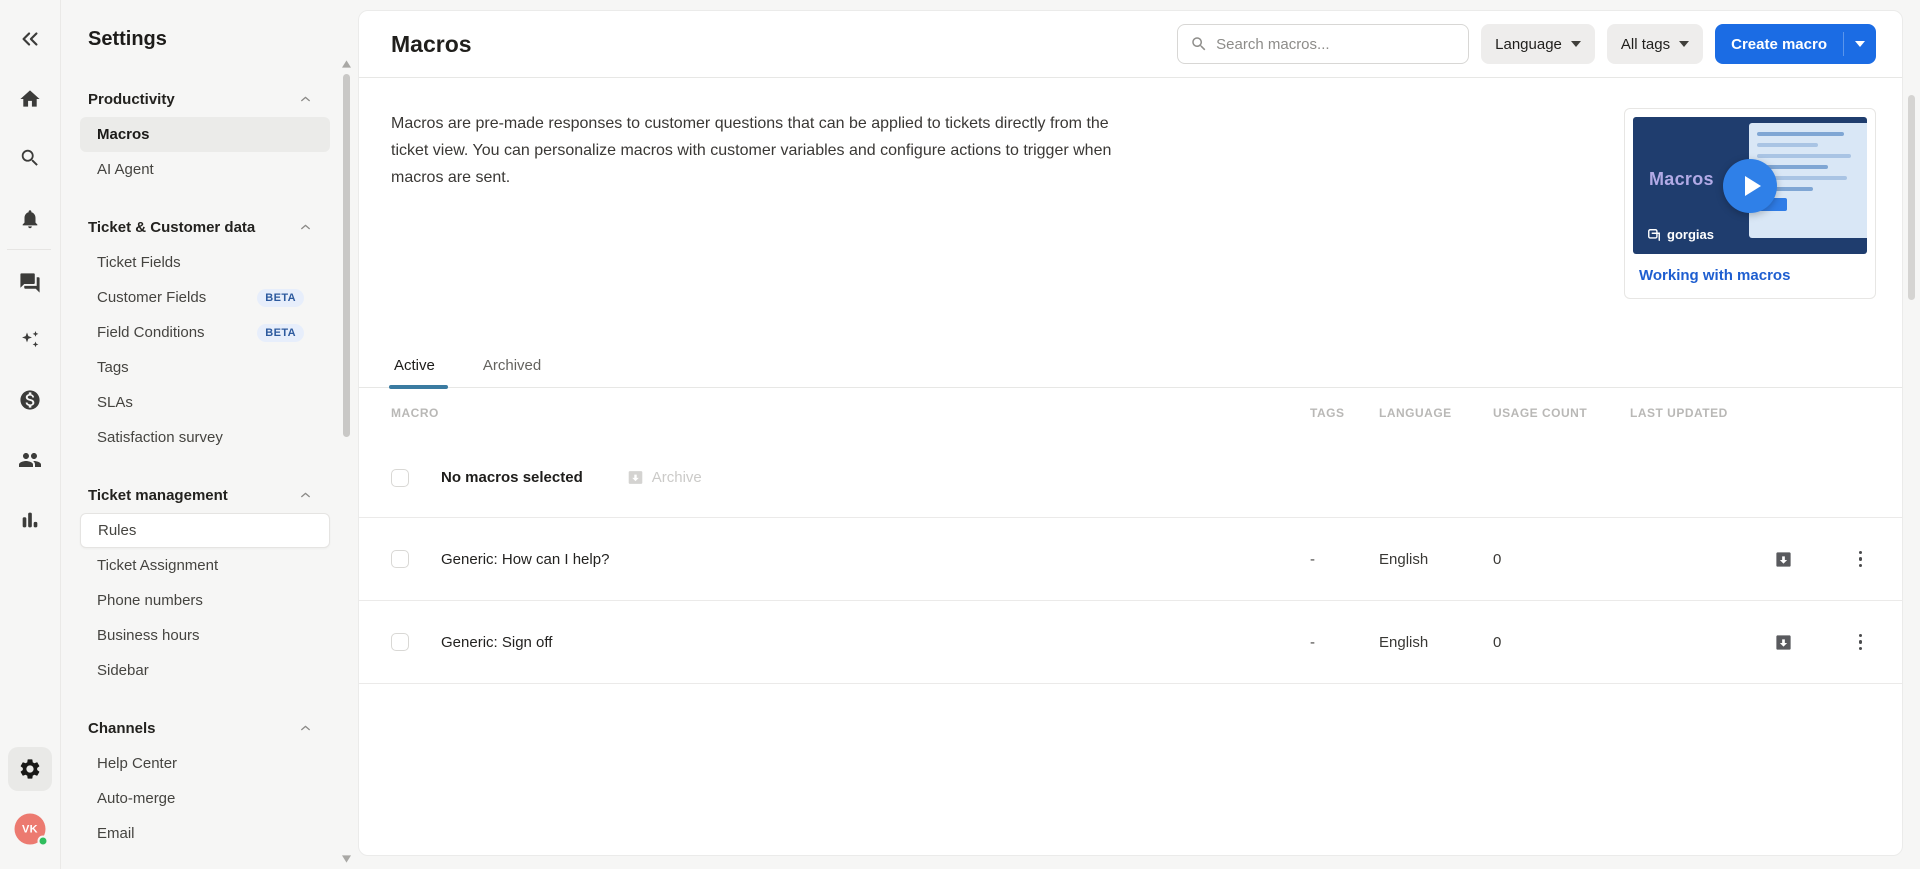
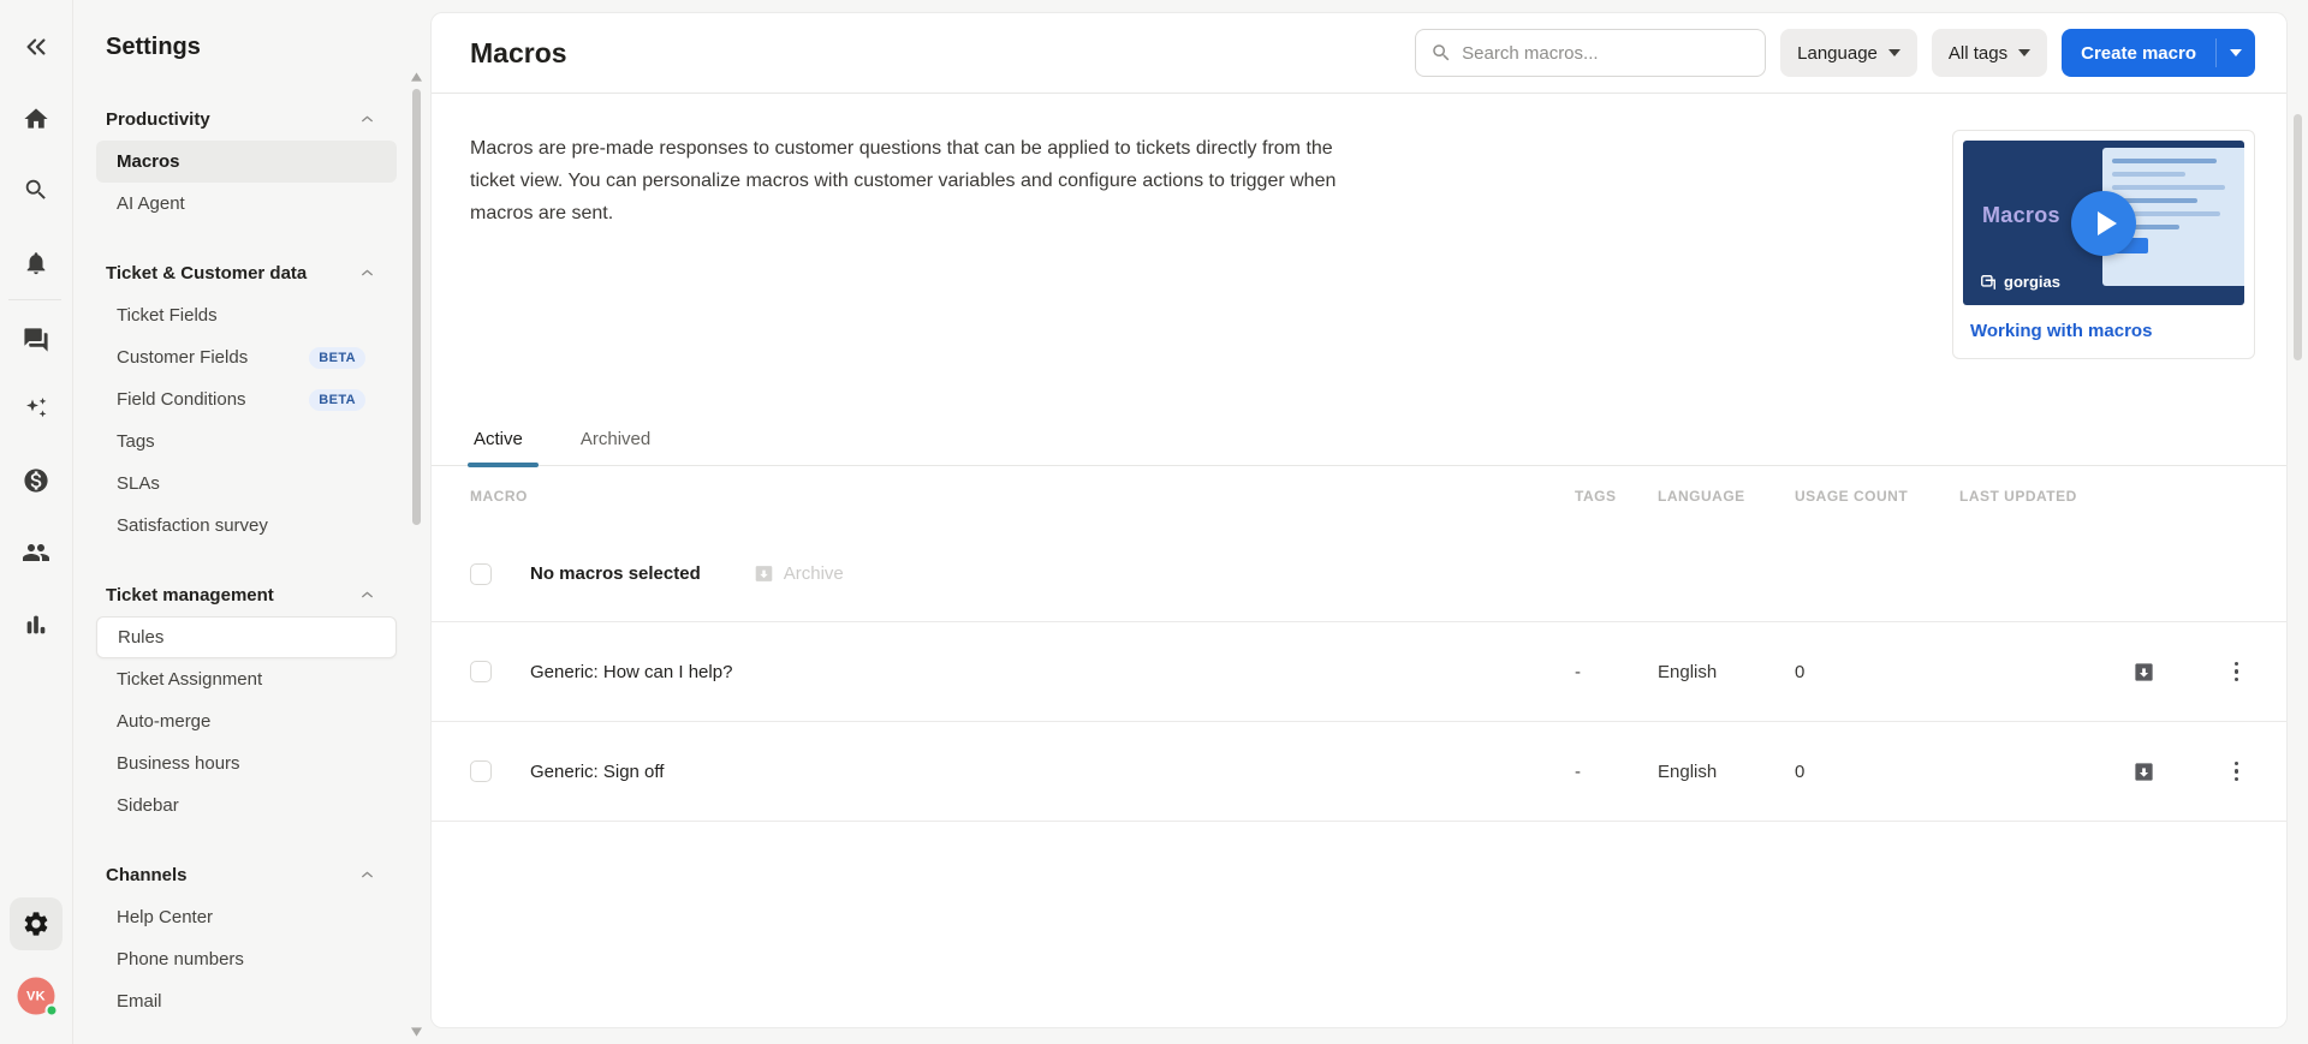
  VK
  Settings
  Productivity
  Macros
  AI Agent
  Ticket & Customer data
  Ticket Fields
  Customer Fields
  BETA
  Field Conditions
  BETA
  Tags
  SLAs
  Satisfaction survey
  Ticket management
  Rules
  Ticket Assignment
- Phone numbers
+ Auto-merge
  Business hours
  Sidebar
  Channels
  Help Center
- Auto-merge
+ Phone numbers
  Email
  Macros
  Search macros...
  Language
  All tags
  Create macro
  Macros are pre-made responses to customer questions that can be applied to tickets directly from the ticket view. You can personalize macros with customer variables and configure actions to trigger when macros are sent.
  Macros
  gorgias
  Working with macros
  Active
  Archived
  MACRO
  TAGS
  LANGUAGE
  USAGE COUNT
  LAST UPDATED
  No macros selected
  Archive
  Generic: How can I help?
  -
  English
  0
  Generic: Sign off
  -
  English
  0
